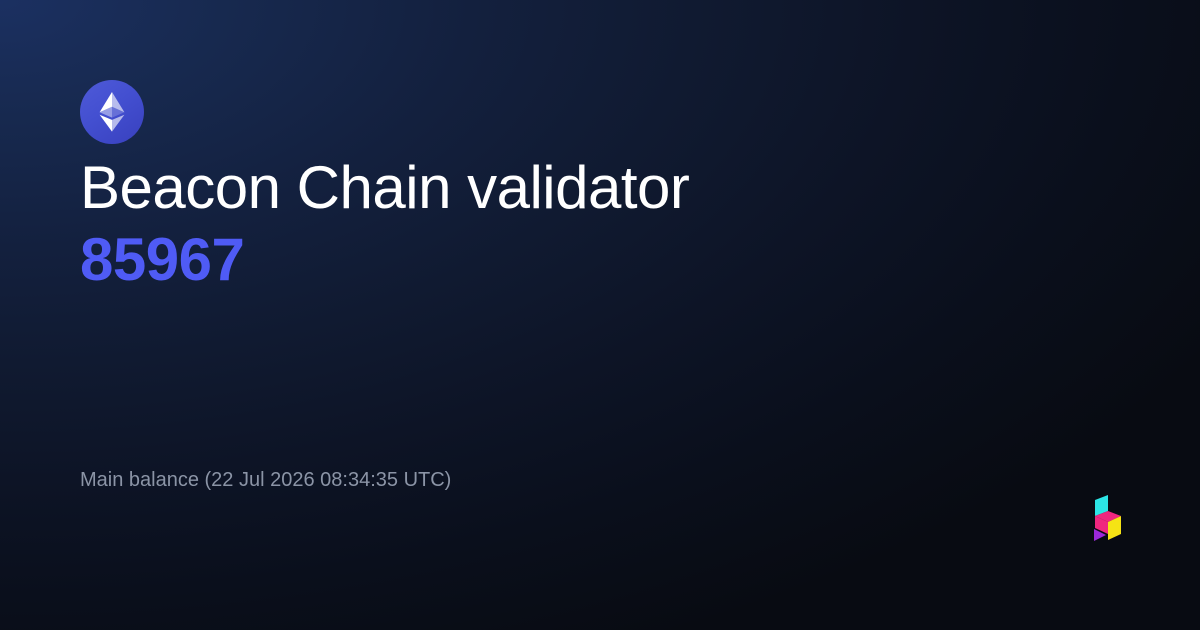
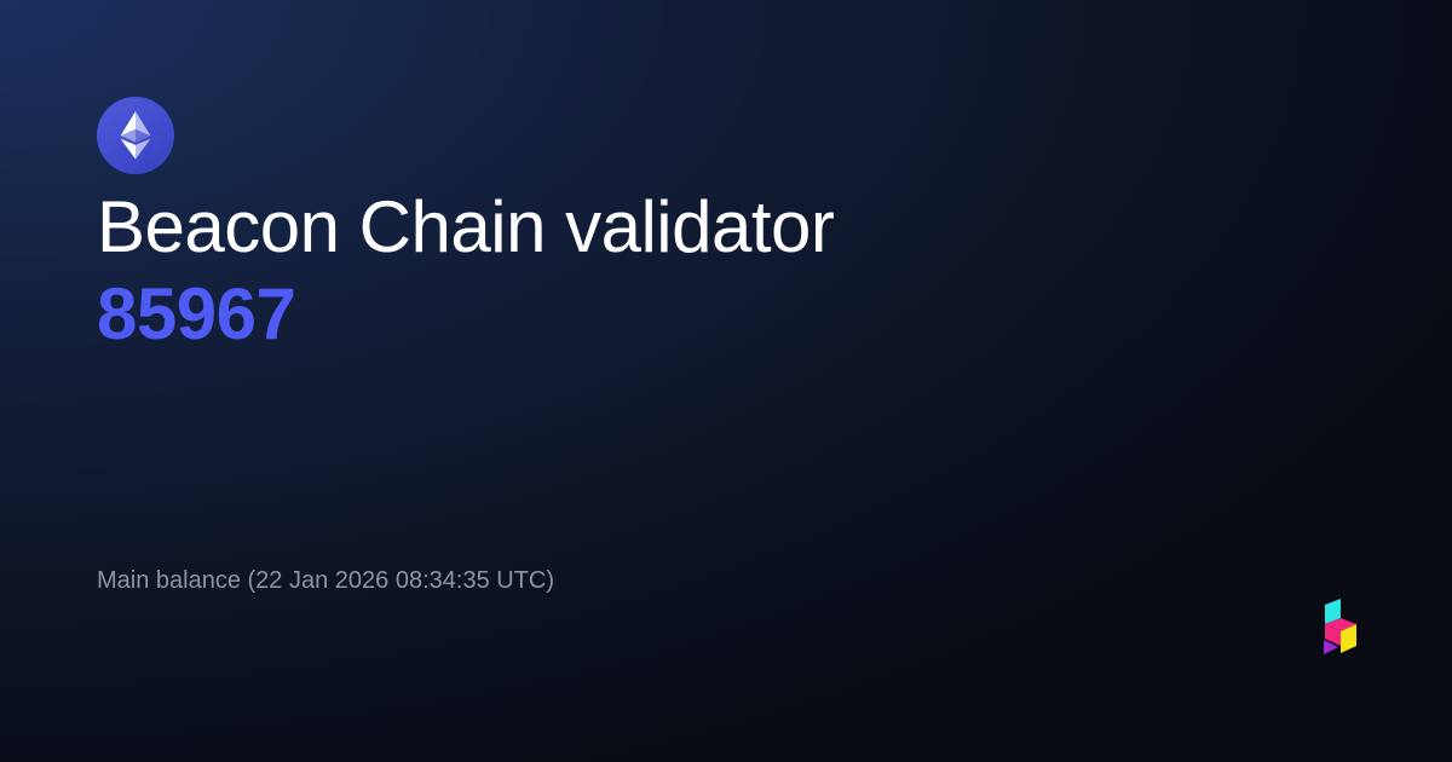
  Beacon Chain validator
  85967
- Main balance (22 Jul 2026 08:34:35 UTC)
+ Main balance (22 Jan 2026 08:34:35 UTC)
